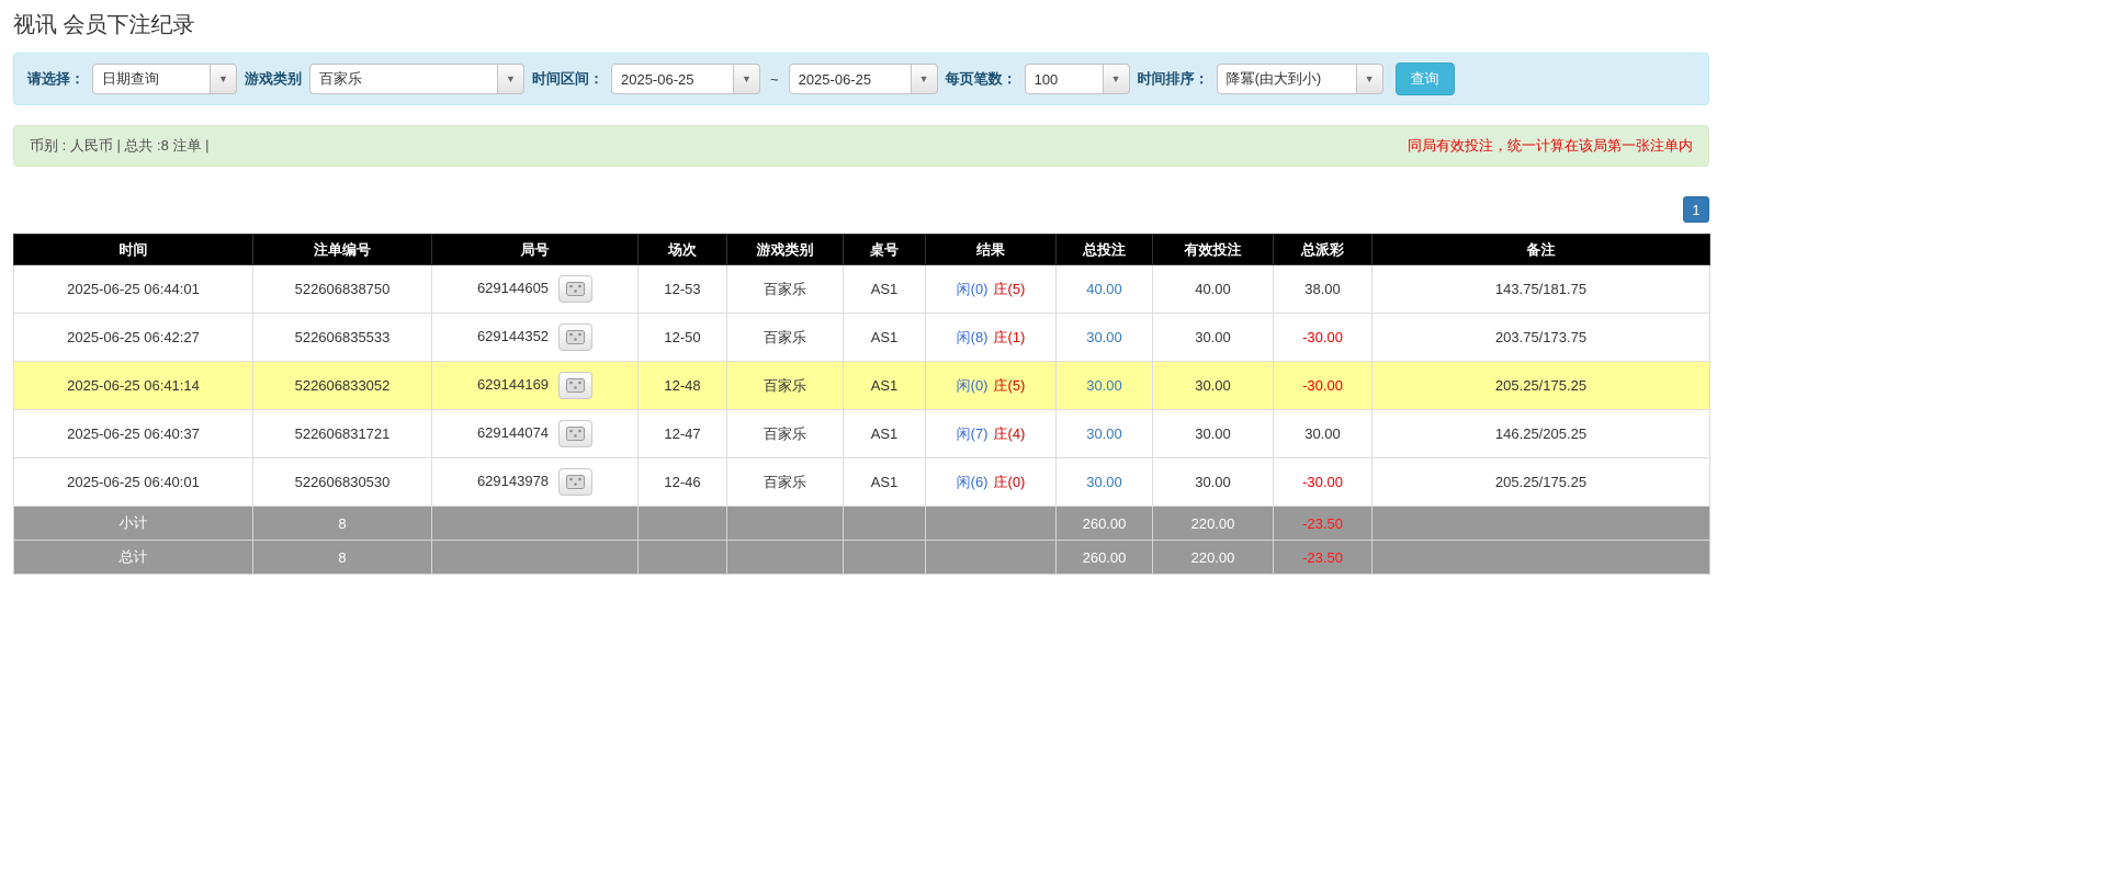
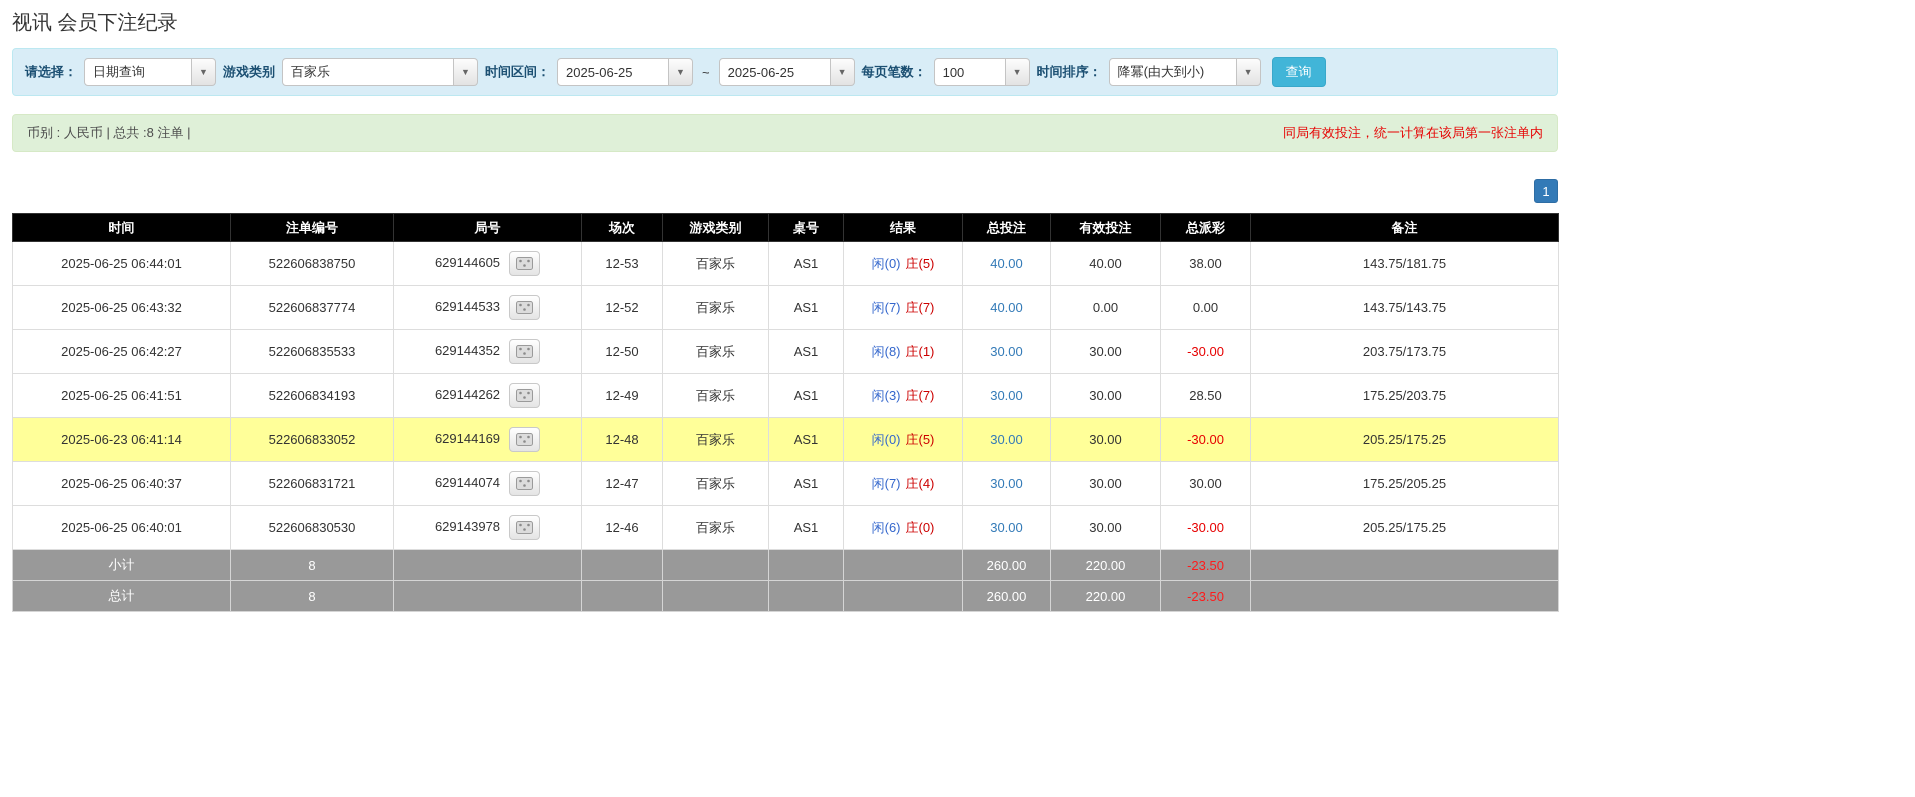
  视讯 会员下注纪录
  请选择：
  日期查询
  ▼
  游戏类别
  百家乐
  ▼
  时间区间：
  2025-06-25
  ▼
  ~
  2025-06-25
  ▼
  每页笔数：
  100
  ▼
  时间排序：
  降冪(由大到小)
  ▼
  查询
  币别 : 人民币 | 总共 :8 注单 |
  同局有效投注，统一计算在该局第一张注单内
  1
  时间	注单编号	局号	场次	游戏类别	桌号	结果	总投注	有效投注	总派彩	备注
  2025-06-25 06:44:01	522606838750	629144605	12-53	百家乐	AS1	闲(0) 庄(5)	40.00	40.00	38.00	143.75/181.75
+ 2025-06-25 06:43:32	522606837774	629144533	12-52	百家乐	AS1	闲(7) 庄(7)	40.00	0.00	0.00	143.75/143.75
  2025-06-25 06:42:27	522606835533	629144352	12-50	百家乐	AS1	闲(8) 庄(1)	30.00	30.00	-30.00	203.75/173.75
+ 2025-06-25 06:41:51	522606834193	629144262	12-49	百家乐	AS1	闲(3) 庄(7)	30.00	30.00	28.50	175.25/203.75
- 2025-06-25 06:41:14	522606833052	629144169	12-48	百家乐	AS1	闲(0) 庄(5)	30.00	30.00	-30.00	205.25/175.25
+ 2025-06-23 06:41:14	522606833052	629144169	12-48	百家乐	AS1	闲(0) 庄(5)	30.00	30.00	-30.00	205.25/175.25
- 2025-06-25 06:40:37	522606831721	629144074	12-47	百家乐	AS1	闲(7) 庄(4)	30.00	30.00	30.00	146.25/205.25
+ 2025-06-25 06:40:37	522606831721	629144074	12-47	百家乐	AS1	闲(7) 庄(4)	30.00	30.00	30.00	175.25/205.25
  2025-06-25 06:40:01	522606830530	629143978	12-46	百家乐	AS1	闲(6) 庄(0)	30.00	30.00	-30.00	205.25/175.25
  小计	8						260.00	220.00	-23.50
  总计	8						260.00	220.00	-23.50
